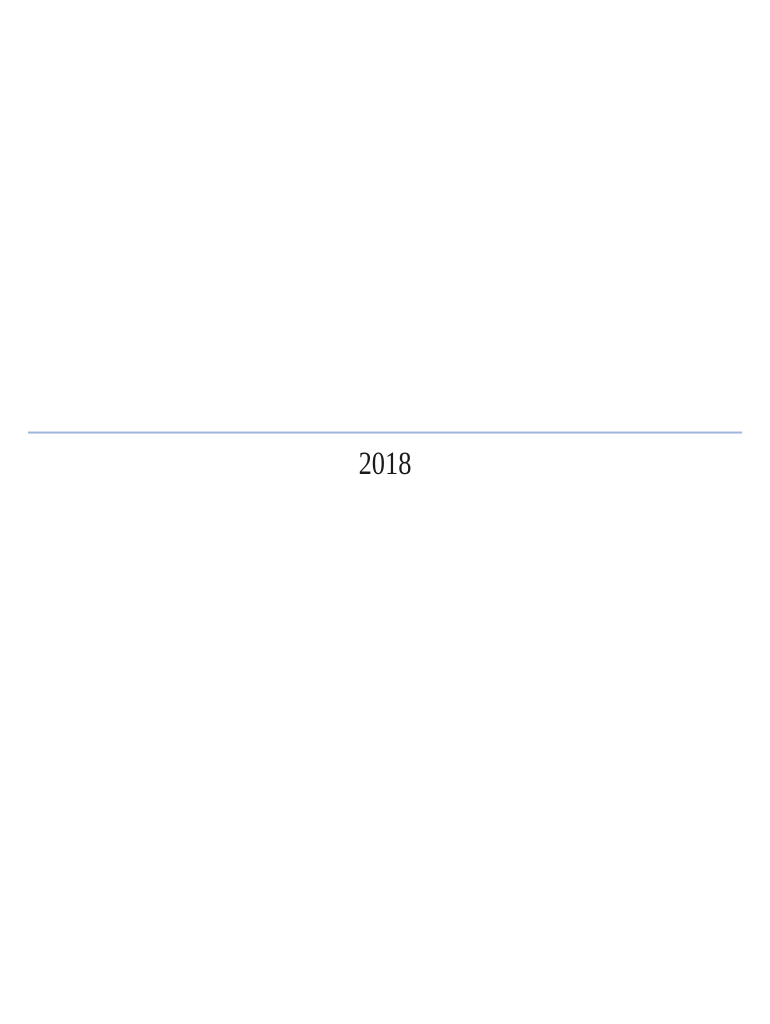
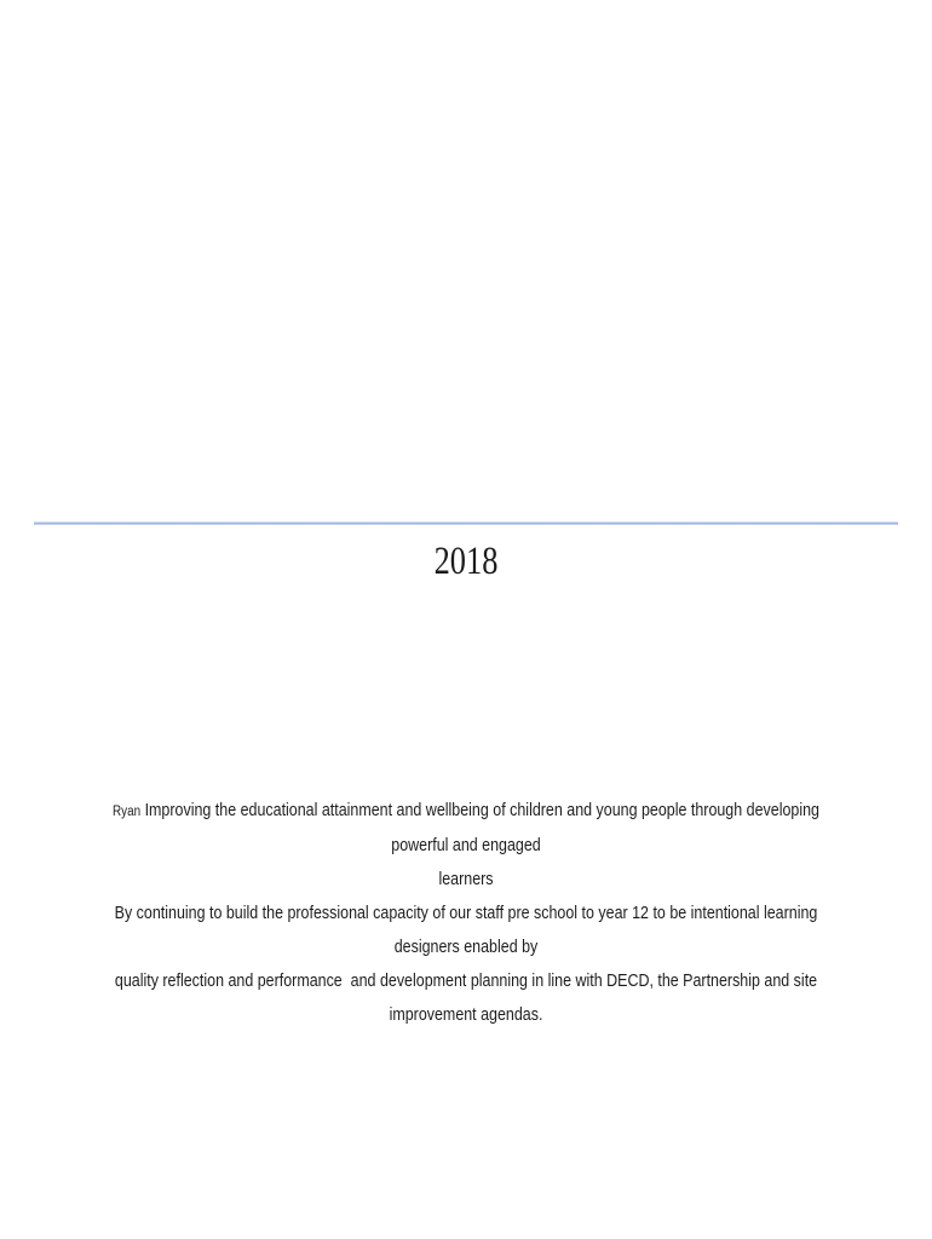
  2018
+ Ryan Improving the educational attainment and wellbeing of children and young people through developing powerful and engaged
+ learners
+ By continuing to build the professional capacity of our staff pre school to year 12 to be intentional learning designers enabled by
+ quality reflection and performance and development planning in line with DECD, the Partnership and site improvement agendas.
